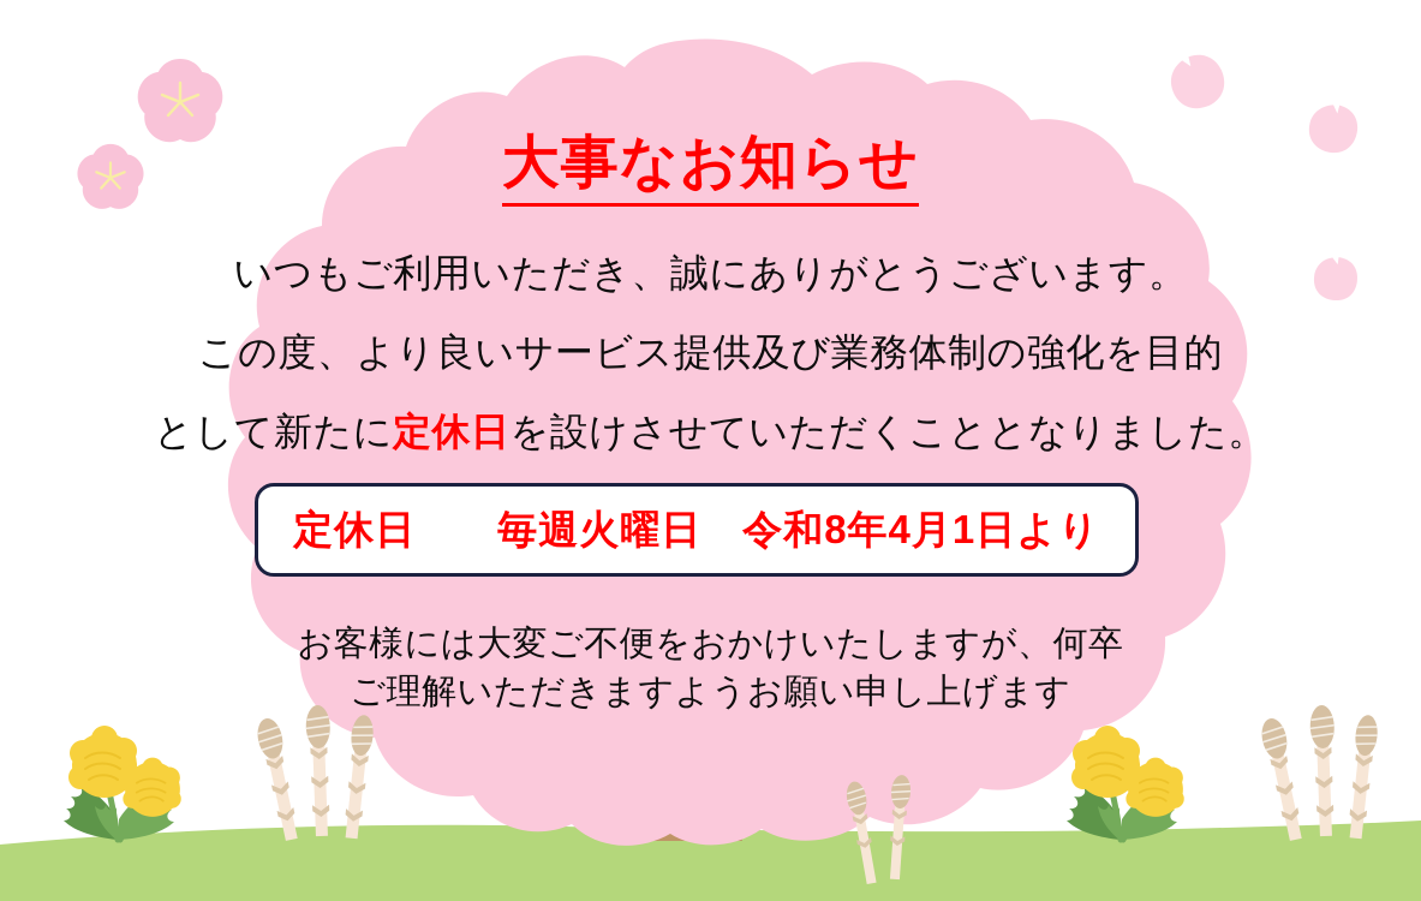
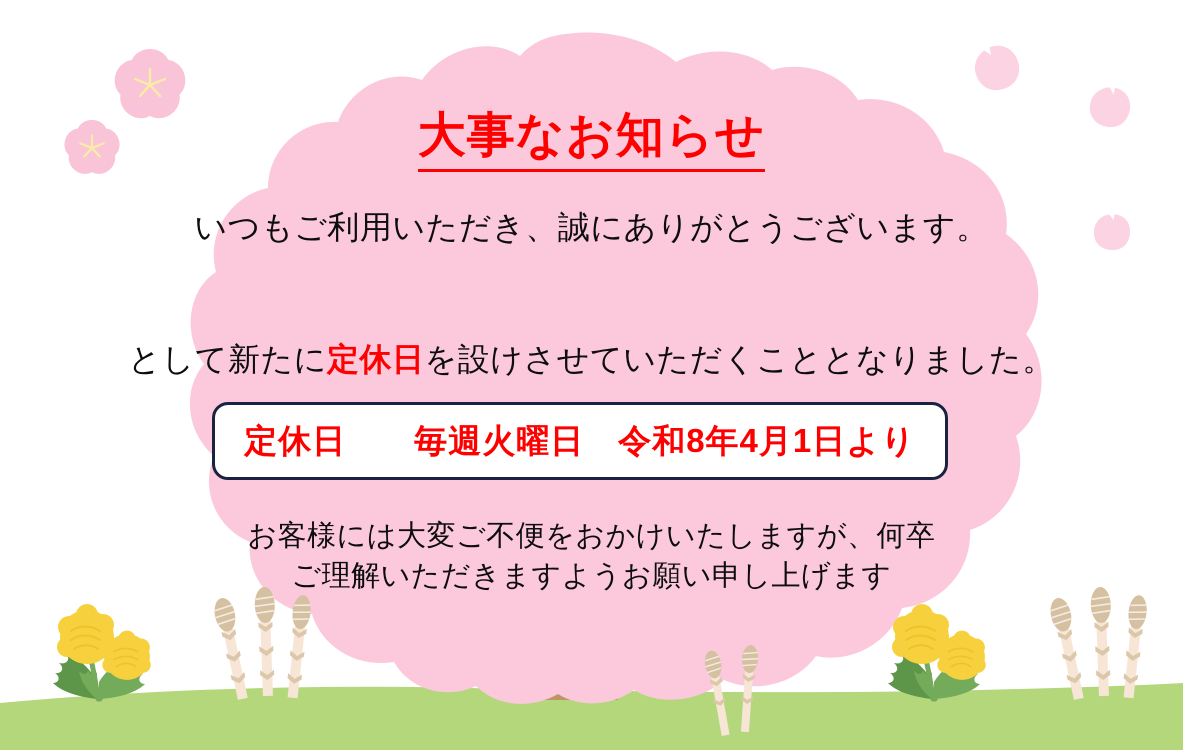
  大事なお知らせ
  いつもご利用いただき、誠にありがとうございます。
- この度、より良いサービス提供及び業務体制の強化を目的
  として新たに定休日を設けさせていただくこととなりました。
  定休日 毎週火曜日 令和8年4月1日より
  お客様には大変ご不便をおかけいたしますが、何卒
  ご理解いただきますようお願い申し上げます
